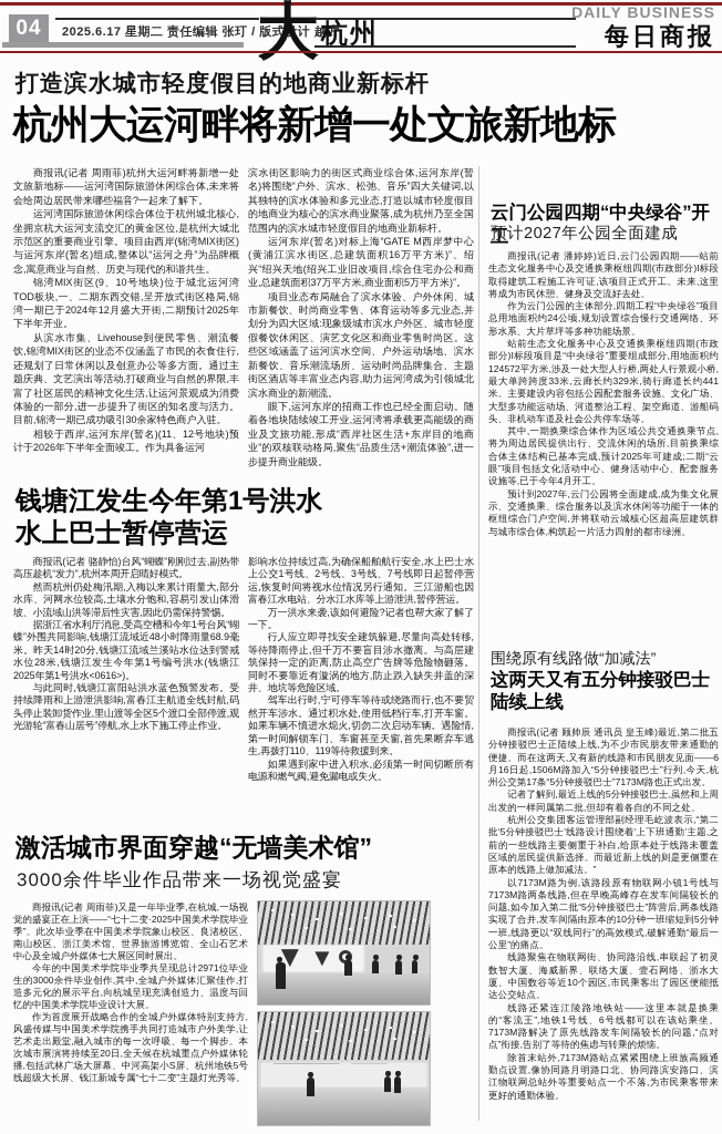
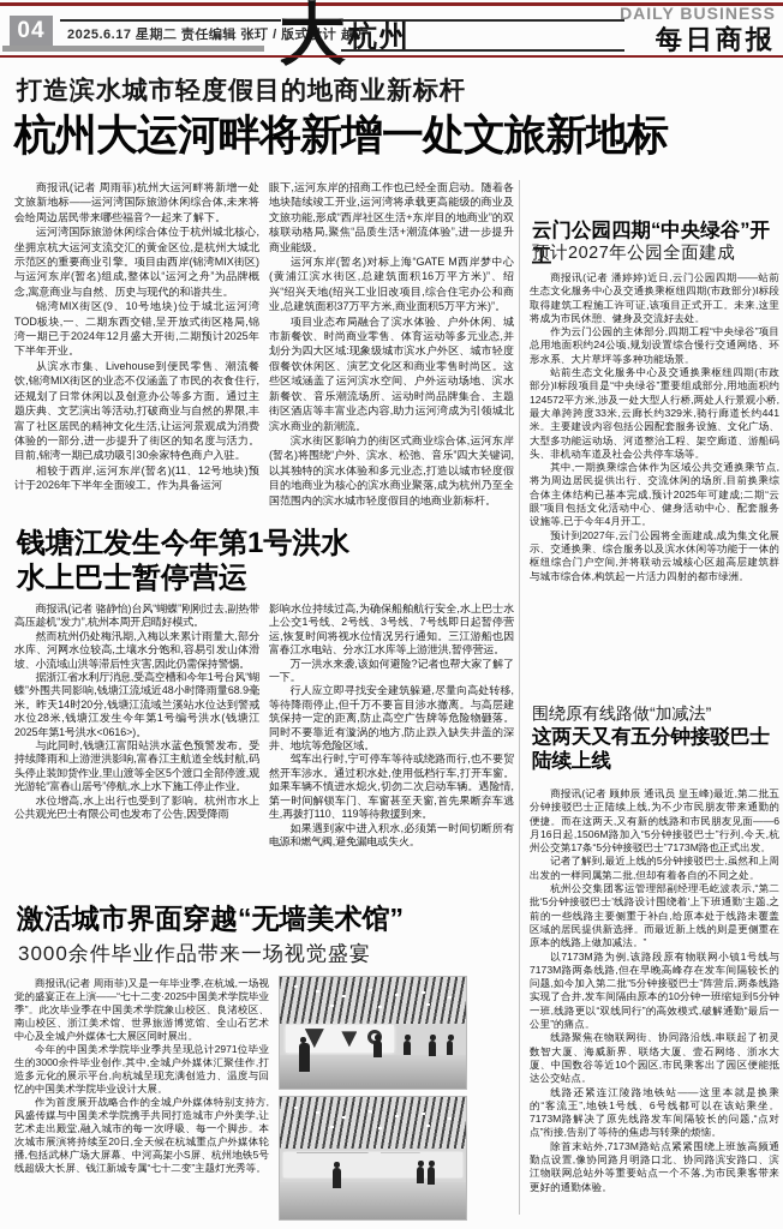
  04
  2025.6.17 星期二 责任编辑 张玎 / 版式设计 越方
  大
  杭州
  DAILY BUSINESS
  每日商报
  打造滨水城市轻度假目的地商业新标杆
  杭州大运河畔将新增一处文旅新地标
  商报讯(记者 周雨菲)杭州大运河畔将新增一处文旅新地标——运河湾国际旅游休闲综合体,未来将会给周边居民带来哪些福音?一起来了解下。
  运河湾国际旅游休闲综合体位于杭州城北核心,坐拥京杭大运河支流交汇的黄金区位,是杭州大城北示范区的重要商业引擎。项目由西岸(锦湾MIX街区)与运河东岸(暂名)组成,整体以“运河之舟”为品牌概念,寓意商业与自然、历史与现代的和谐共生。
  锦湾MIX街区(9、10号地块)位于城北运河湾TOD板块,一、二期东西交错,呈开放式街区格局,锦湾一期已于2024年12月盛大开街,二期预计2025年下半年开业。
  从滨水市集、Livehouse到便民零售、潮流餐饮,锦湾MIX街区的业态不仅涵盖了市民的衣食住行,还规划了日常休闲以及创意办公等多方面。通过主题庆典、文艺演出等活动,打破商业与自然的界限,丰富了社区居民的精神文化生活,让运河景观成为消费体验的一部分,进一步提升了街区的知名度与活力。目前,锦湾一期已成功吸引30余家特色商户入驻。
  相较于西岸,运河东岸(暂名)(11、12号地块)预计于2026年下半年全面竣工。作为具备运河
- 滨水街区影响力的街区式商业综合体,运河东岸(暂名)将围绕“户外、滨水、松弛、音乐”四大关键词,以其独特的滨水体验和多元业态,打造以城市轻度假目的地商业为核心的滨水商业聚落,成为杭州乃至全国范围内的滨水城市轻度假目的地商业新标杆。
+ 眼下,运河东岸的招商工作也已经全面启动。随着各地块陆续竣工开业,运河湾将承载更高能级的商业及文旅功能,形成“西岸社区生活+东岸目的地商业”的双核联动格局,聚焦“品质生活+潮流体验”,进一步提升商业能级。
  运河东岸(暂名)对标上海“GATE M西岸梦中心(黄浦江滨水街区,总建筑面积16万平方米)”、绍兴“绍兴天地(绍兴工业旧改项目,综合住宅办公和商业,总建筑面积37万平方米,商业面积5万平方米)”。
  项目业态布局融合了滨水体验、户外休闲、城市新餐饮、时尚商业零售、体育运动等多元业态,并划分为四大区域:现象级城市滨水户外区、城市轻度假餐饮休闲区、演艺文化区和商业零售时尚区。这些区域涵盖了运河滨水空间、户外运动场地、滨水新餐饮、音乐潮流场所、运动时尚品牌集合、主题街区酒店等丰富业态内容,助力运河湾成为引领城北滨水商业的新潮流。
- 眼下,运河东岸的招商工作也已经全面启动。随着各地块陆续竣工开业,运河湾将承载更高能级的商业及文旅功能,形成“西岸社区生活+东岸目的地商业”的双核联动格局,聚焦“品质生活+潮流体验”,进一步提升商业能级。
+ 滨水街区影响力的街区式商业综合体,运河东岸(暂名)将围绕“户外、滨水、松弛、音乐”四大关键词,以其独特的滨水体验和多元业态,打造以城市轻度假目的地商业为核心的滨水商业聚落,成为杭州乃至全国范围内的滨水城市轻度假目的地商业新标杆。
  钱塘江发生今年第1号洪水
  水上巴士暂停营运
  商报讯(记者 骆静怡)台风“蝴蝶”刚刚过去,副热带高压趁机“发力”,杭州本周开启晴好模式。
  然而杭州仍处梅汛期,入梅以来累计雨量大,部分水库、河网水位较高,土壤水分饱和,容易引发山体滑坡、小流域山洪等滞后性灾害,因此仍需保持警惕。
  据浙江省水利厅消息,受高空槽和今年1号台风“蝴蝶”外围共同影响,钱塘江流域近48小时降雨量68.9毫米。昨天14时20分,钱塘江流域兰溪站水位达到警戒水位28米,钱塘江发生今年第1号编号洪水(钱塘江2025年第1号洪水<0616>)。
  与此同时,钱塘江富阳站洪水蓝色预警发布。受持续降雨和上游泄洪影响,富春江主航道全线封航,码头停止装卸货作业,里山渡等全区5个渡口全部停渡,观光游轮“富春山居号”停航,水上水下施工停止作业。
+ 水位增高,水上出行也受到了影响。杭州市水上公共观光巴士有限公司也发布了公告,因受降雨
  影响水位持续过高,为确保船舶航行安全,水上巴士水上公交1号线、2号线、3号线、7号线即日起暂停营运,恢复时间将视水位情况另行通知。三江游船也因富春江水电站、分水江水库等上游泄洪,暂停营运。
  万一洪水来袭,该如何避险?记者也帮大家了解了一下。
  行人应立即寻找安全建筑躲避,尽量向高处转移,等待降雨停止,但千万不要盲目涉水撤离。与高层建筑保持一定的距离,防止高空广告牌等危险物砸落。同时不要靠近有漩涡的地方,防止跌入缺失井盖的深井、地坑等危险区域。
  驾车出行时,宁可停车等待或绕路而行,也不要贸然开车涉水。通过积水处,使用低档行车,打开车窗。如果车辆不慎进水熄火,切勿二次启动车辆。遇险情,第一时间解锁车门、车窗甚至天窗,首先果断弃车逃生,再拨打110、119等待救援到来。
  如果遇到家中进入积水,必须第一时间切断所有电源和燃气阀,避免漏电或失火。
  激活城市界面穿越“无墙美术馆”
  3000余件毕业作品带来一场视觉盛宴
  商报讯(记者 周雨菲)又是一年毕业季,在杭城,一场视觉的盛宴正在上演——“七十二变·2025中国美术学院毕业季”。此次毕业季在中国美术学院象山校区、良渚校区、南山校区、浙江美术馆、世界旅游博览馆、全山石艺术中心及全城户外媒体七大展区同时展出。
  今年的中国美术学院毕业季共呈现总计2971位毕业生的3000余件毕业创作,其中,全城户外媒体汇聚佳作,打造多元化的展示平台,向杭城呈现充满创造力、温度与回忆的中国美术学院毕业设计大展。
  作为首度展开战略合作的全城户外媒体特别支持方,风盛传媒与中国美术学院携手共同打造城市户外美学,让艺术走出殿堂,融入城市的每一次呼吸、每一个脚步。本次城市展演将持续至20日,全天候在杭城重点户外媒体轮播,包括武林广场大屏幕、中河高架小S屏、杭州地铁5号线超级大长屏、钱江新城专属“七十二变”主题灯光秀等。
  云门公园四期“中央绿谷”开工
  预计2027年公园全面建成
  商报讯(记者 潘婷婷)近日,云门公园四期——站前生态文化服务中心及交通换乘枢纽四期(市政部分)I标段取得建筑工程施工许可证,该项目正式开工。未来,这里将成为市民休憩、健身及交流好去处。
  作为云门公园的主体部分,四期工程“中央绿谷”项目总用地面积约24公顷,规划设置综合慢行交通网络、环形水系、大片草坪等多种功能场景。
  站前生态文化服务中心及交通换乘枢纽四期(市政部分)I标段项目是“中央绿谷”重要组成部分,用地面积约124572平方米,涉及一处大型人行桥,两处人行景观小桥,最大单跨跨度33米,云廊长约329米,骑行廊道长约441米。主要建设内容包括公园配套服务设施、文化广场、大型多功能运动场、河道整治工程、架空廊道、游船码头、非机动车道及社会公共停车场等。
  其中,一期换乘综合体作为区域公共交通换乘节点,将为周边居民提供出行、交流休闲的场所,目前换乘综合体主体结构已基本完成,预计2025年可建成;二期“云眼”项目包括文化活动中心、健身活动中心、配套服务设施等,已于今年4月开工。
  预计到2027年,云门公园将全面建成,成为集文化展示、交通换乘、综合服务以及滨水休闲等功能于一体的枢纽综合门户空间,并将联动云城核心区超高层建筑群与城市综合体,构筑起一片活力四射的都市绿洲。
  围绕原有线路做“加减法”
  这两天又有五分钟接驳巴士
  陆续上线
  商报讯(记者 顾帅辰 通讯员 皇玉峰)最近,第二批五分钟接驳巴士正陆续上线,为不少市民朋友带来通勤的便捷。而在这两天,又有新的线路和市民朋友见面——6月16日起,1506M路加入“5分钟接驳巴士”行列,今天,杭州公交第17条“5分钟接驳巴士”7173M路也正式出发。
  记者了解到,最近上线的5分钟接驳巴士,虽然和上周出发的一样同属第二批,但却有着各自的不同之处。
  杭州公交集团客运管理部副经理毛屹波表示,“第二批‘5分钟接驳巴士’线路设计围绕着‘上下班通勤’主题,之前的一些线路主要侧重于补白,给原本处于线路未覆盖区域的居民提供新选择。而最近新上线的则是更侧重在原本的线路上做加减法。”
  以7173M路为例,该路段原有物联网小镇1号线与7173M路两条线路,但在早晚高峰存在发车间隔较长的问题,如今加入第二批“5分钟接驳巴士”阵营后,两条线路实现了合并,发车间隔由原本的10分钟一班缩短到5分钟一班,线路更以“双线同行”的高效模式,破解通勤“最后一公里”的痛点。
  线路聚焦在物联网街、协同路沿线,串联起了初灵数智大厦、海威新界、联络大厦、壹石网络、浙水大厦、中国数谷等近10个园区,市民乘客出了园区便能抵达公交站点。
  线路还紧连江陵路地铁站——这里本就是换乘的“客流王”,地铁1号线、6号线都可以在该站乘坐。7173M路解决了原先线路发车间隔较长的问题,“点对点”衔接,告别了等待的焦虑与转乘的烦恼。
  除首末站外,7173M路站点紧紧围绕上班族高频通勤点设置,像协同路月明路口北、协同路滨安路口、滨江物联网总站外等重要站点一个不落,为市民乘客带来更好的通勤体验。
